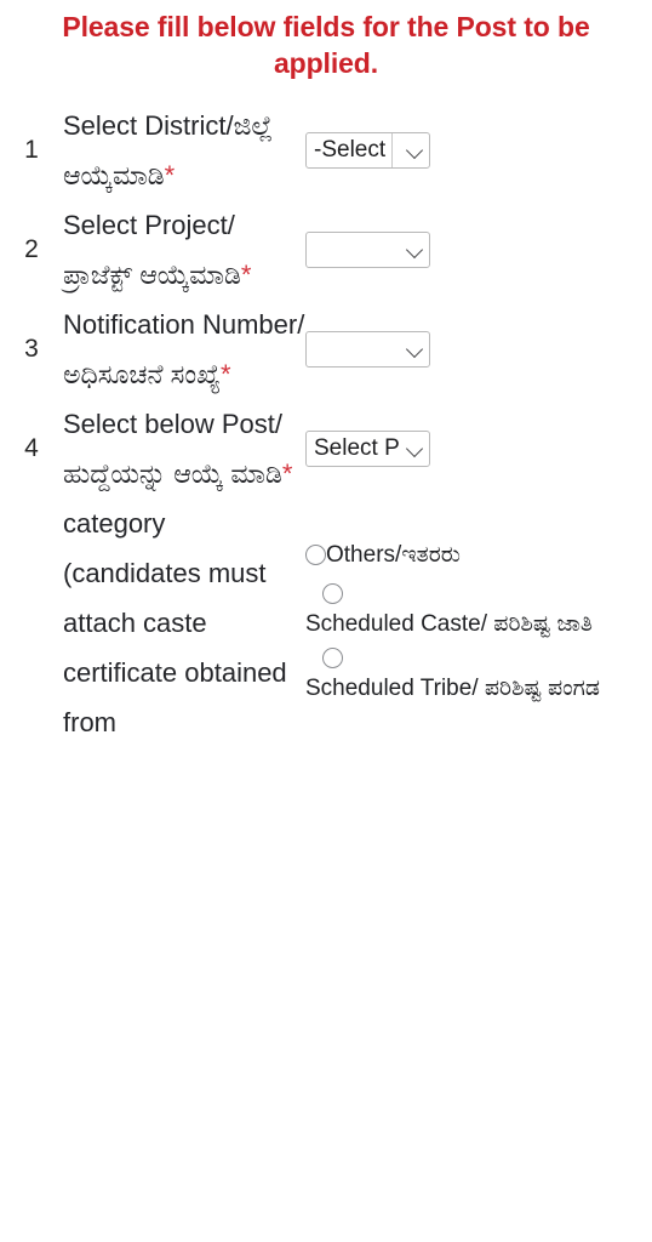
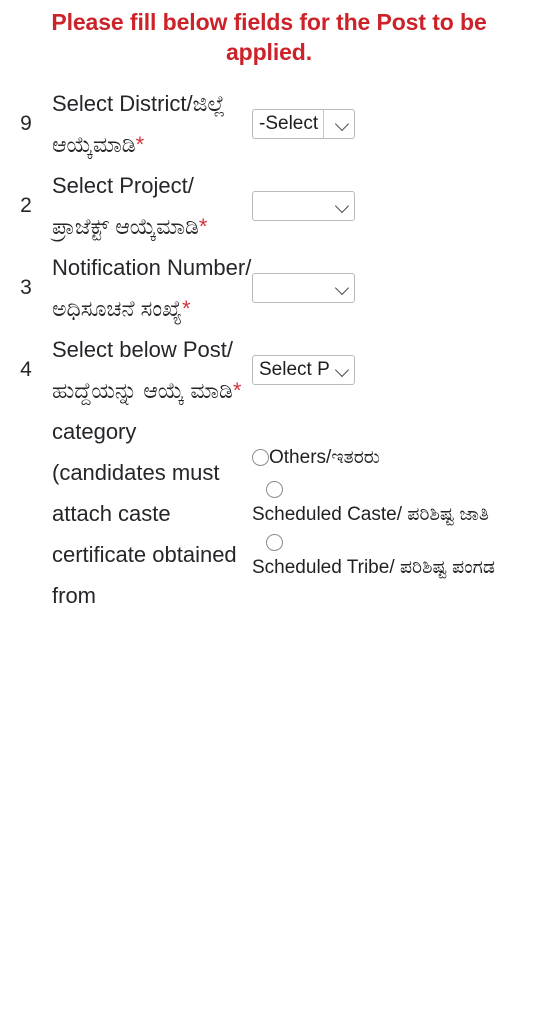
  Please fill below fields for the Post to be applied.
- 1	Select District/ಜಿಲ್ಲೆ ಆಯ್ಕೆಮಾಡಿ*	-Select
+ 9	Select District/ಜಿಲ್ಲೆ ಆಯ್ಕೆಮಾಡಿ*	-Select
  2	Select Project/ ಪ್ರಾಜೆಕ್ಟ್ ಆಯ್ಕೆಮಾಡಿ*
  3	Notification Number/ ಅಧಿಸೂಚನೆ ಸಂಖ್ಯೆ*
  4	Select below Post/ ಹುದ್ದೆಯನ್ನು ಆಯ್ಕೆ ಮಾಡಿ*	Select P
  	category (candidates must attach caste certificate obtained from	Others/ಇತರರು Scheduled Caste/ ಪರಿಶಿಷ್ಟ ಜಾತಿ Scheduled Tribe/ ಪರಿಶಿಷ್ಟ ಪಂಗಡ
